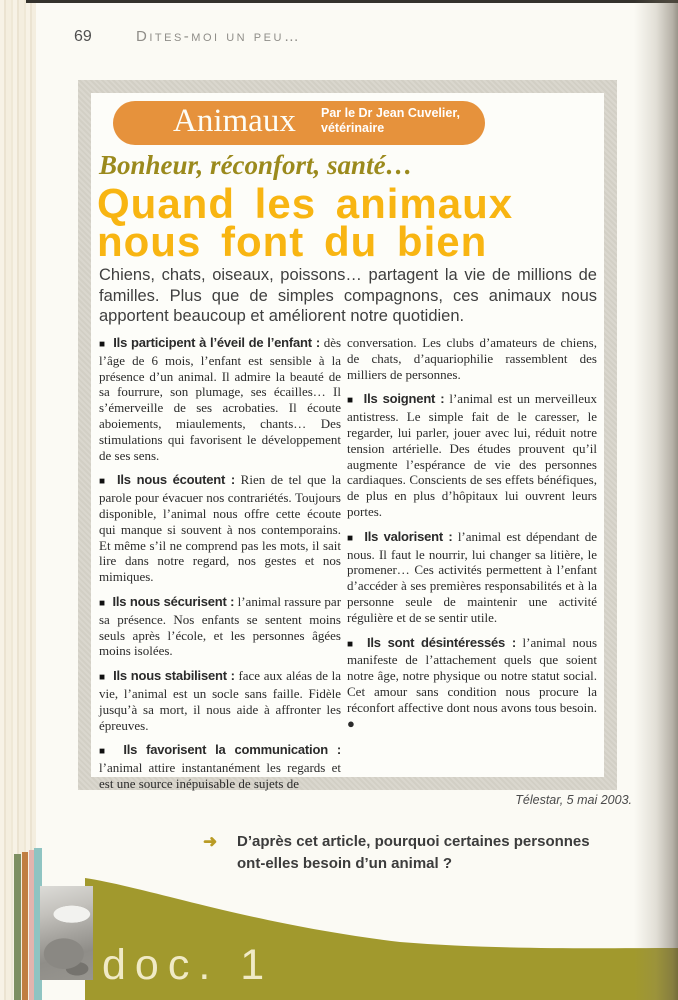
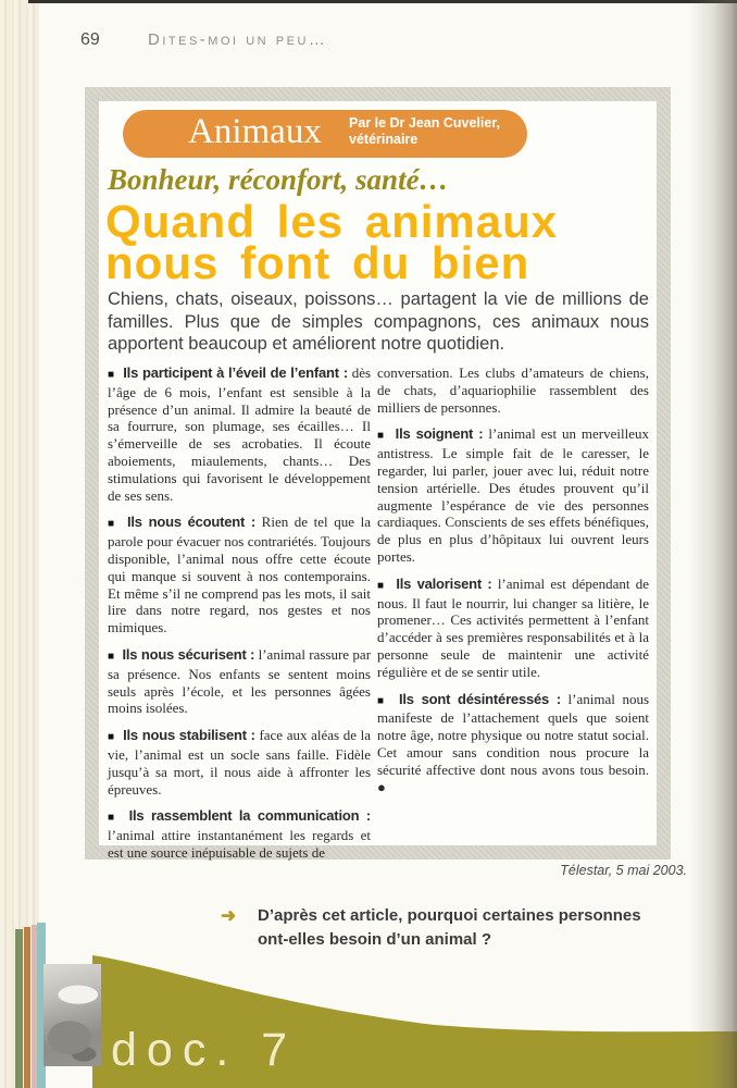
  69
  Dites-moi un peu…
  Animaux
  Par le Dr Jean Cuvelier,
  vétérinaire
  Bonheur, réconfort, santé…
  Quand les animaux nous font du bien
  Chiens, chats, oiseaux, poissons… partagent la vie de millions de familles. Plus que de simples compagnons, ces animaux nous apportent beaucoup et améliorent notre quotidien.
  ■ Ils participent à l’éveil de l’enfant : dès l’âge de 6 mois, l’enfant est sensible à la présence d’un animal. Il admire la beauté de sa fourrure, son plumage, ses écailles… Il s’émerveille de ses acrobaties. Il écoute aboiements, miaulements, chants… Des stimulations qui favorisent le développement de ses sens.
  ■ Ils nous écoutent : Rien de tel que la parole pour évacuer nos contrariétés. Toujours disponible, l’animal nous offre cette écoute qui manque si souvent à nos contemporains. Et même s’il ne comprend pas les mots, il sait lire dans notre regard, nos gestes et nos mimiques.
  ■ Ils nous sécurisent : l’animal rassure par sa présence. Nos enfants se sentent moins seuls après l’école, et les personnes âgées moins isolées.
  ■ Ils nous stabilisent : face aux aléas de la vie, l’animal est un socle sans faille. Fidèle jusqu’à sa mort, il nous aide à affronter les épreuves.
- ■ Ils favorisent la communication : l’animal attire instantanément les regards et est une source inépuisable de sujets de
+ ■ Ils rassemblent la communication : l’animal attire instantanément les regards et est une source inépuisable de sujets de
  conversation. Les clubs d’amateurs de chiens, de chats, d’aquariophilie rassemblent des milliers de personnes.
  ■ Ils soignent : l’animal est un merveilleux antistress. Le simple fait de le caresser, le regarder, lui parler, jouer avec lui, réduit notre tension artérielle. Des études prouvent qu’il augmente l’espérance de vie des personnes cardiaques. Conscients de ses effets bénéfiques, de plus en plus d’hôpitaux lui ouvrent leurs portes.
  ■ Ils valorisent : l’animal est dépendant de nous. Il faut le nourrir, lui changer sa litière, le promener… Ces activités permettent à l’enfant d’accéder à ses premières responsabilités et à la personne seule de maintenir une activité régulière et de se sentir utile.
- ■ Ils sont désintéressés : l’animal nous manifeste de l’attachement quels que soient notre âge, notre physique ou notre statut social. Cet amour sans condition nous procure la réconfort affective dont nous avons tous besoin. ●
+ ■ Ils sont désintéressés : l’animal nous manifeste de l’attachement quels que soient notre âge, notre physique ou notre statut social. Cet amour sans condition nous procure la sécurité affective dont nous avons tous besoin. ●
  Télestar, 5 mai 2003.
  ➜
  D’après cet article, pourquoi certaines personnes ont-elles besoin d’un animal ?
- doc. 1
+ doc. 7
